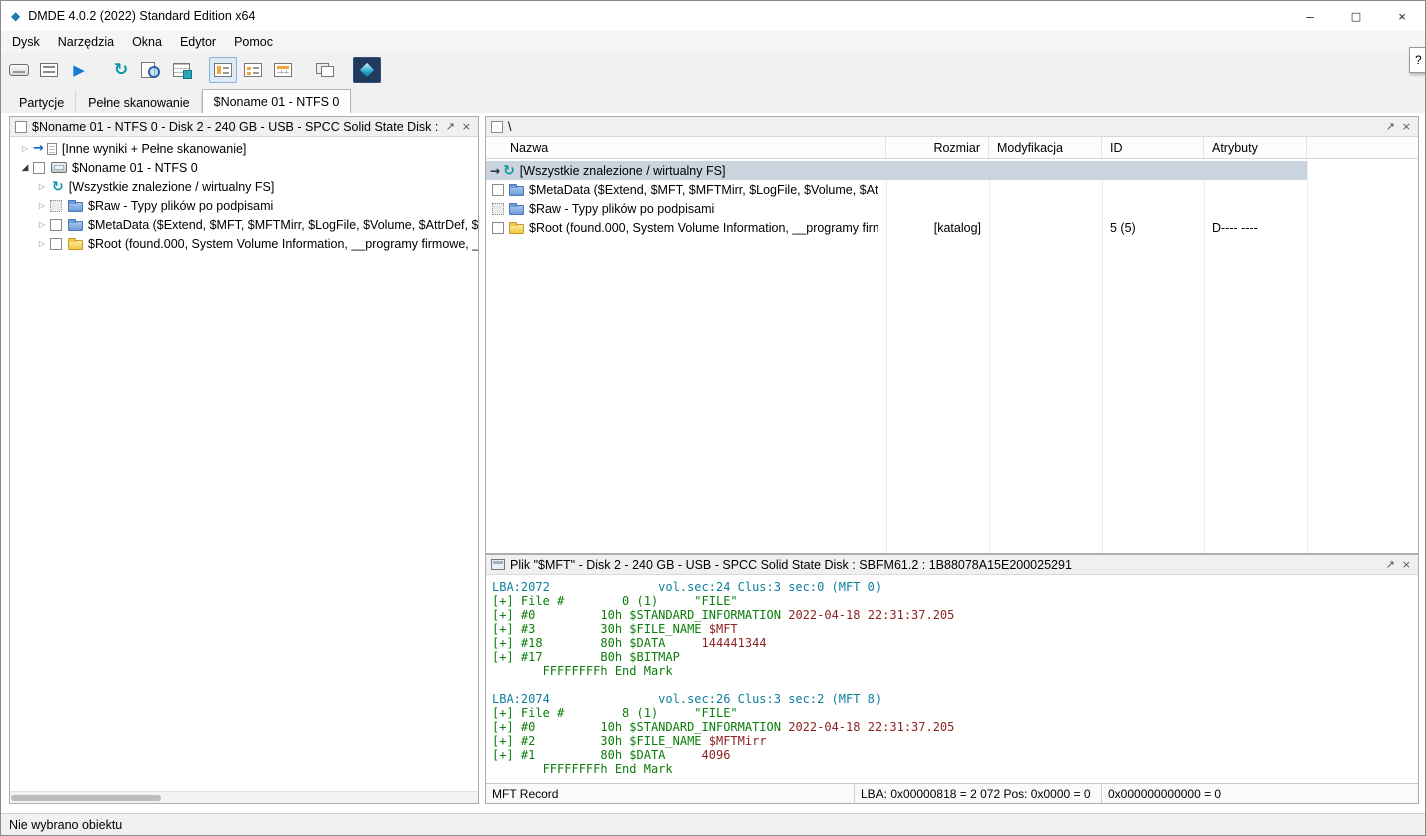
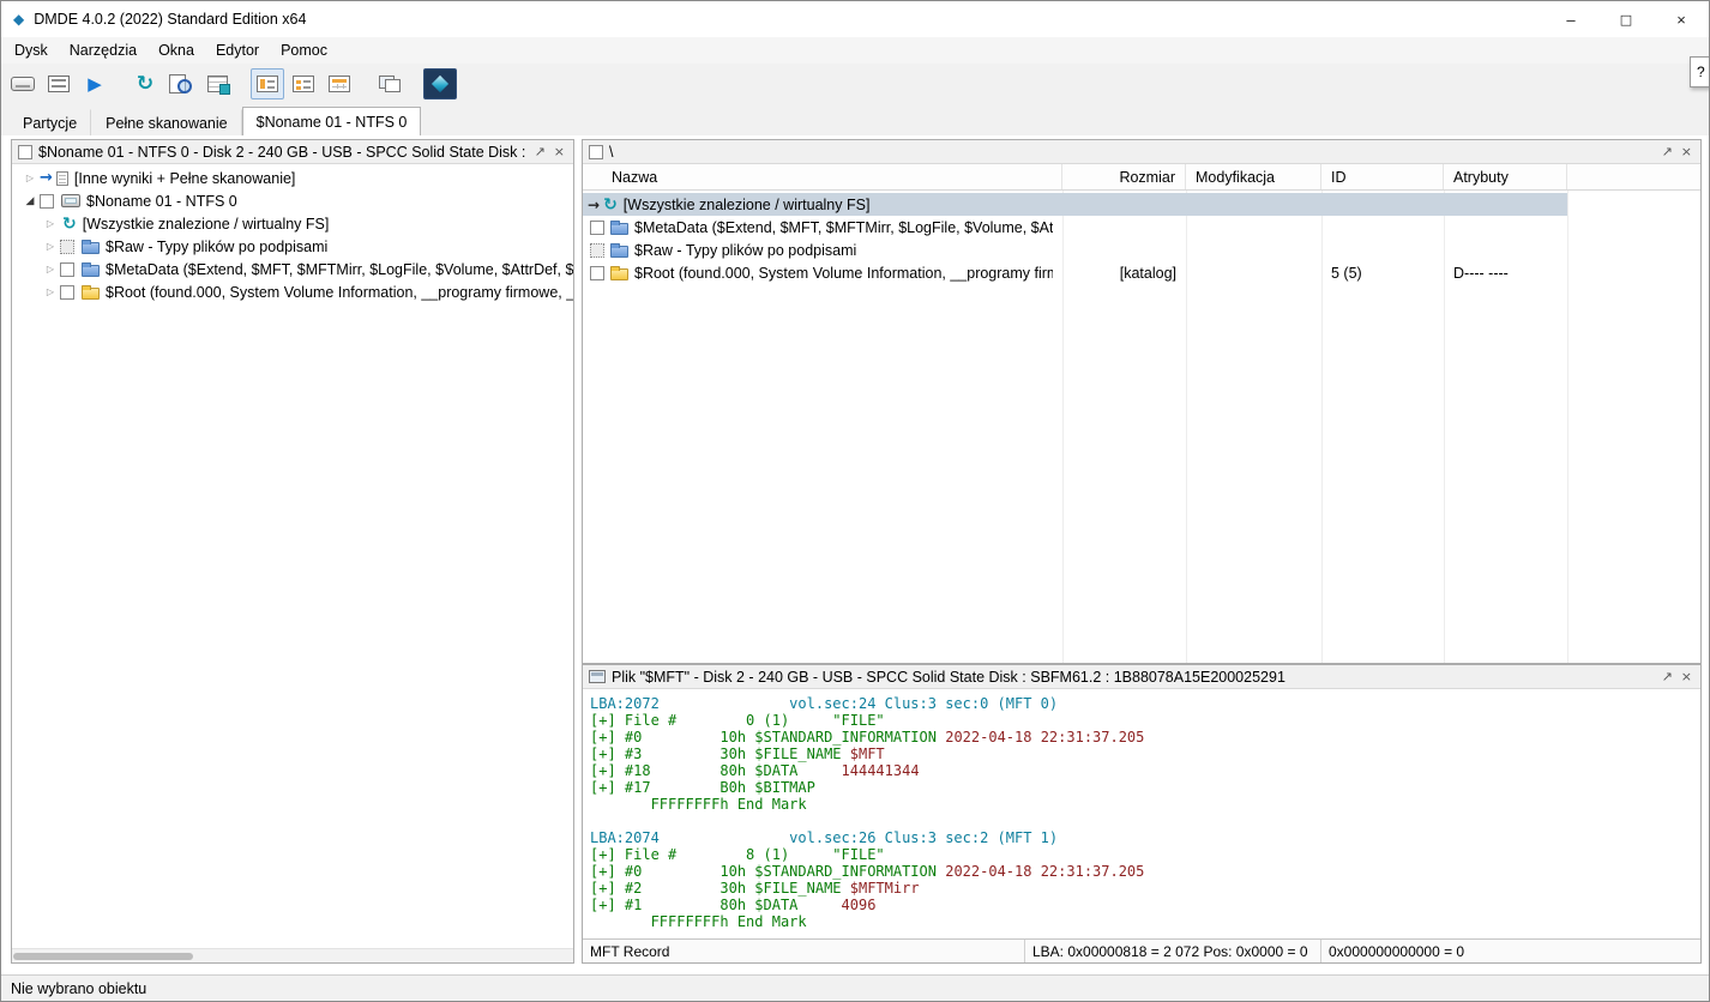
  ◆
  DMDE 4.0.2 (2022) Standard Edition x64
  –
  □
  ×
  Dysk
  Narzędzia
  Okna
  Edytor
  Pomoc
  ▶
  ↻
  Partycje
  Pełne skanowanie
  $Noname 01 - NTFS 0
  $Noname 01 - NTFS 0 - Disk 2 - 240 GB - USB - SPCC Solid State Disk :
  ↗
  ×
  ▷
  →
  [Inne wyniki + Pełne skanowanie]
  ◢
  $Noname 01 - NTFS 0
  ▷
  ↻
  [Wszystkie znalezione / wirtualny FS]
  ▷
  $Raw - Typy plików po podpisami
  ▷
  $MetaData ($Extend, $MFT, $MFTMirr, $LogFile, $Volume, $AttrDef, $
  ▷
  $Root (found.000, System Volume Information, __programy firmowe, _
  \
  ↗
  ×
  Nazwa
  Rozmiar
  Modyfikacja
  ID
  Atrybuty
  →
  ↻
  [Wszystkie znalezione / wirtualny FS]
  $MetaData ($Extend, $MFT, $MFTMirr, $LogFile, $Volume, $At
  $Raw - Typy plików po podpisami
  $Root (found.000, System Volume Information, __programy fir
  [katalog]
  5 (5)
  D---- ----
  Plik "$MFT" - Disk 2 - 240 GB - USB - SPCC Solid State Disk : SBFM61.2 : 1B88078A15E200025291
  ↗
  ×
  LBA:2072 vol.sec:24 Clus:3 sec:0 (MFT 0)
  [+] File # 0 (1) "FILE"
  [+] #0 10h $STANDARD_INFORMATION 2022-04-18 22:31:37.205
  [+] #3 30h $FILE_NAME $MFT
  [+] #18 80h $DATA 144441344
  [+] #17 B0h $BITMAP
  FFFFFFFFh End Mark
- LBA:2074 vol.sec:26 Clus:3 sec:2 (MFT 8)
+ LBA:2074 vol.sec:26 Clus:3 sec:2 (MFT 1)
  [+] File # 8 (1) "FILE"
  [+] #0 10h $STANDARD_INFORMATION 2022-04-18 22:31:37.205
  [+] #2 30h $FILE_NAME $MFTMirr
  [+] #1 80h $DATA 4096
  FFFFFFFFh End Mark
  MFT Record
  LBA: 0x00000818 = 2 072 Pos: 0x0000 = 0
  0x000000000000 = 0
  Nie wybrano obiektu
  ?
